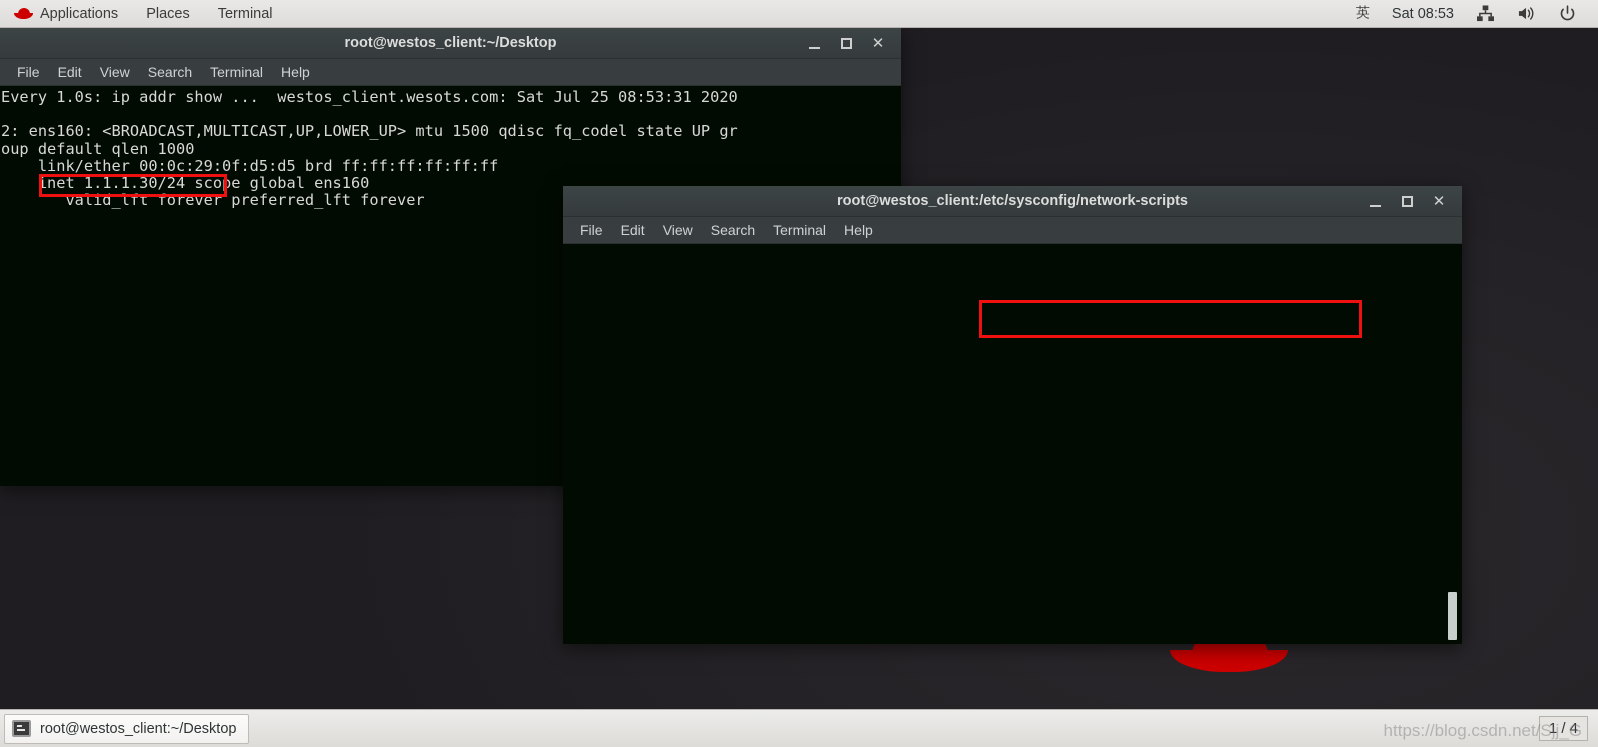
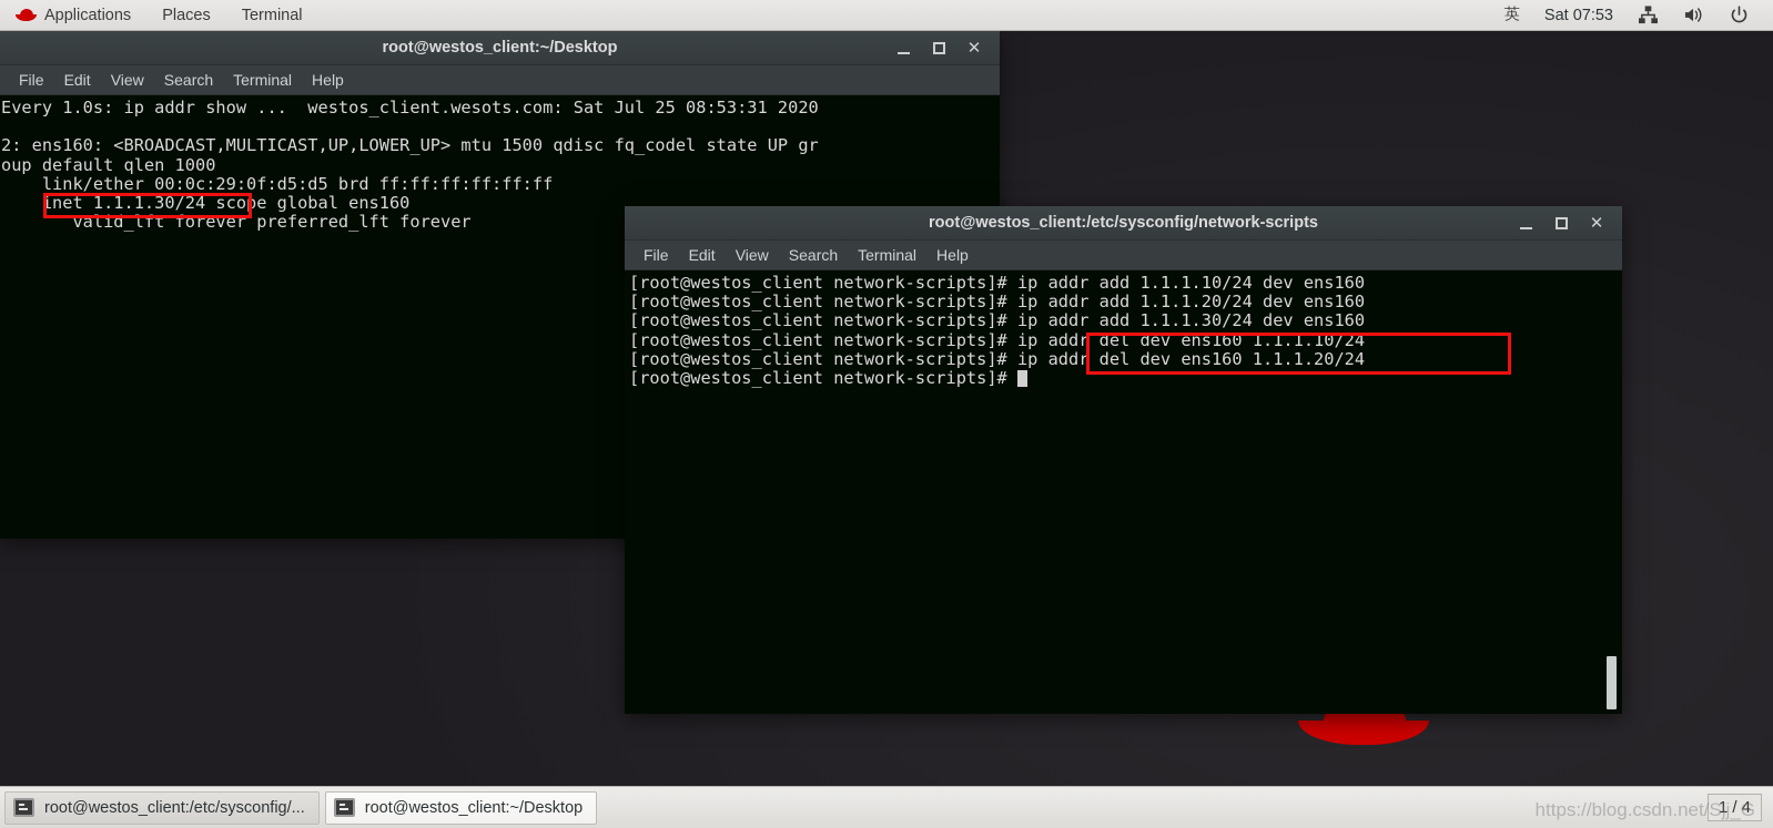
  Applications
  Places
  Terminal
  英
- Sat 08:53
+ Sat 07:53
  root@westos_client:~/Desktop
  ✕
  File
  Edit
  View
  Search
  Terminal
  Help
  Every 1.0s: ip addr show ... westos_client.wesots.com: Sat Jul 25 08:53:31 2020
  2: ens160: <BROADCAST,MULTICAST,UP,LOWER_UP> mtu 1500 qdisc fq_codel state UP gr
  oup default qlen 1000
  link/ether 00:0c:29:0f:d5:d5 brd ff:ff:ff:ff:ff:ff
  inet 1.1.1.30/24 scope global ens160
  valid_lft forever preferred_lft forever
  root@westos_client:/etc/sysconfig/network-scripts
  ✕
  File
  Edit
  View
  Search
  Terminal
  Help
+ [root@westos_client network-scripts]# ip addr add 1.1.1.10/24 dev ens160
+ [root@westos_client network-scripts]# ip addr add 1.1.1.20/24 dev ens160
+ [root@westos_client network-scripts]# ip addr add 1.1.1.30/24 dev ens160
+ [root@westos_client network-scripts]# ip addr del dev ens160 1.1.1.10/24
+ [root@westos_client network-scripts]# ip addr del dev ens160 1.1.1.20/24
+ [root@westos_client network-scripts]#
+ root@westos_client:/etc/sysconfig/...
  root@westos_client:~/Desktop
  1 / 4
  https://blog.csdn.net/Sjj_G
